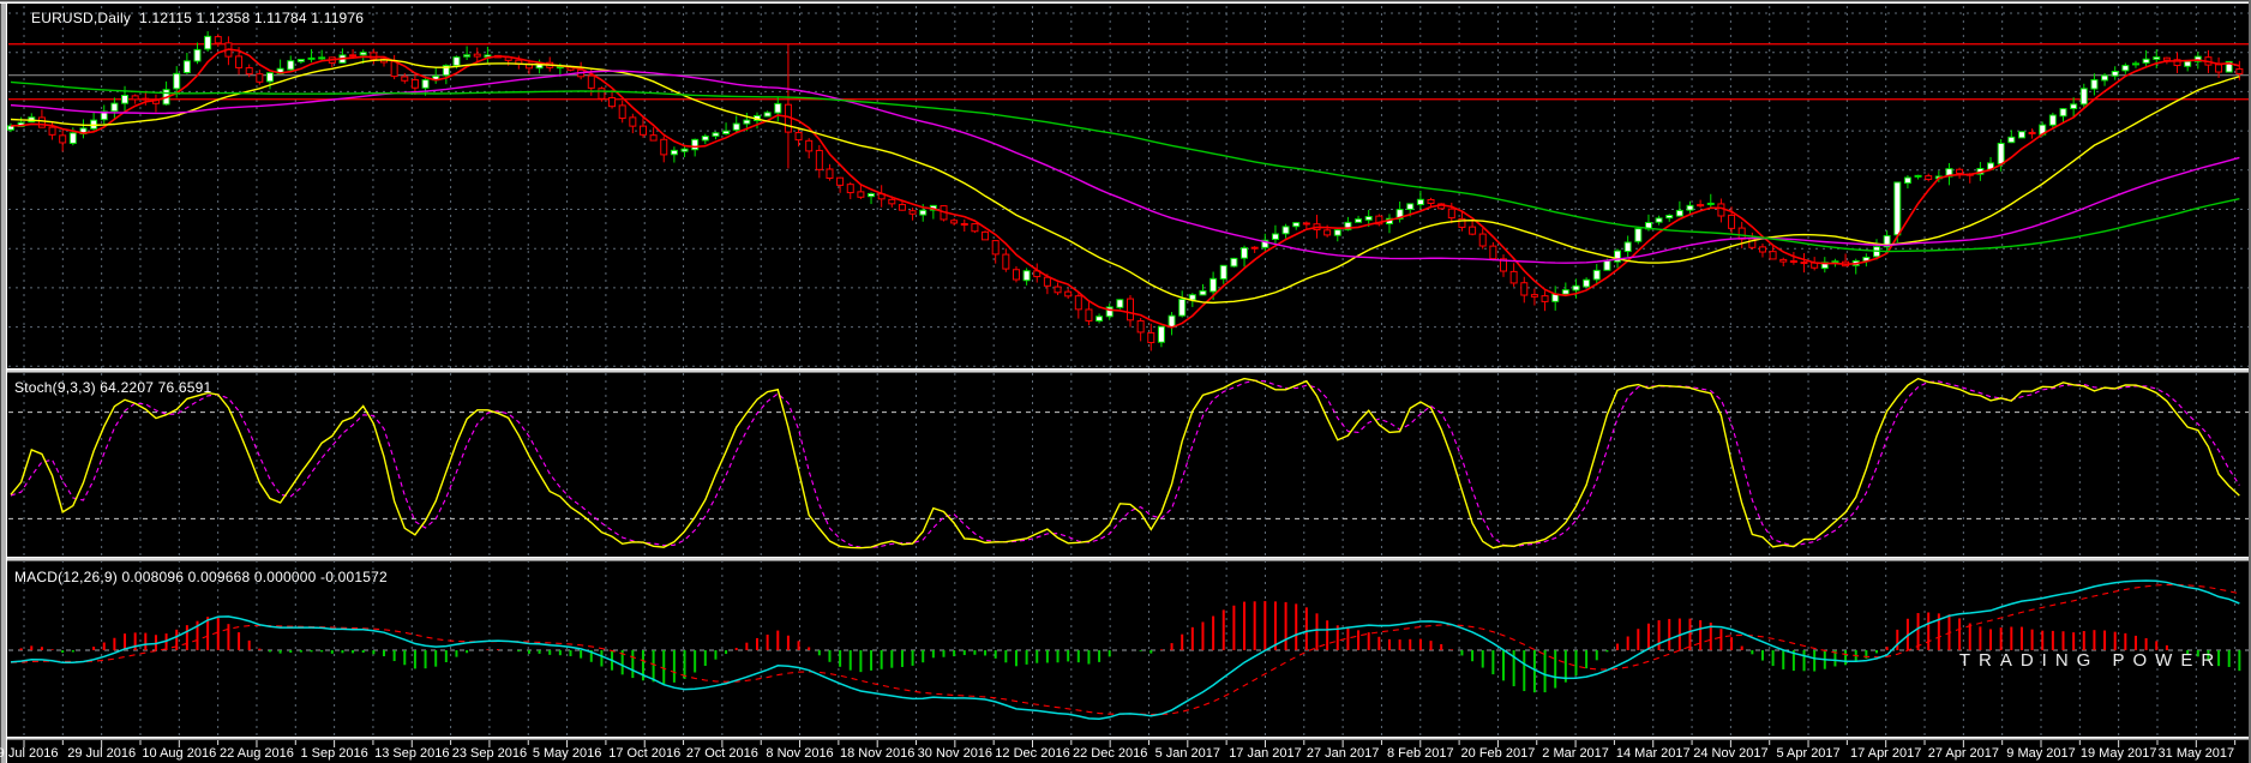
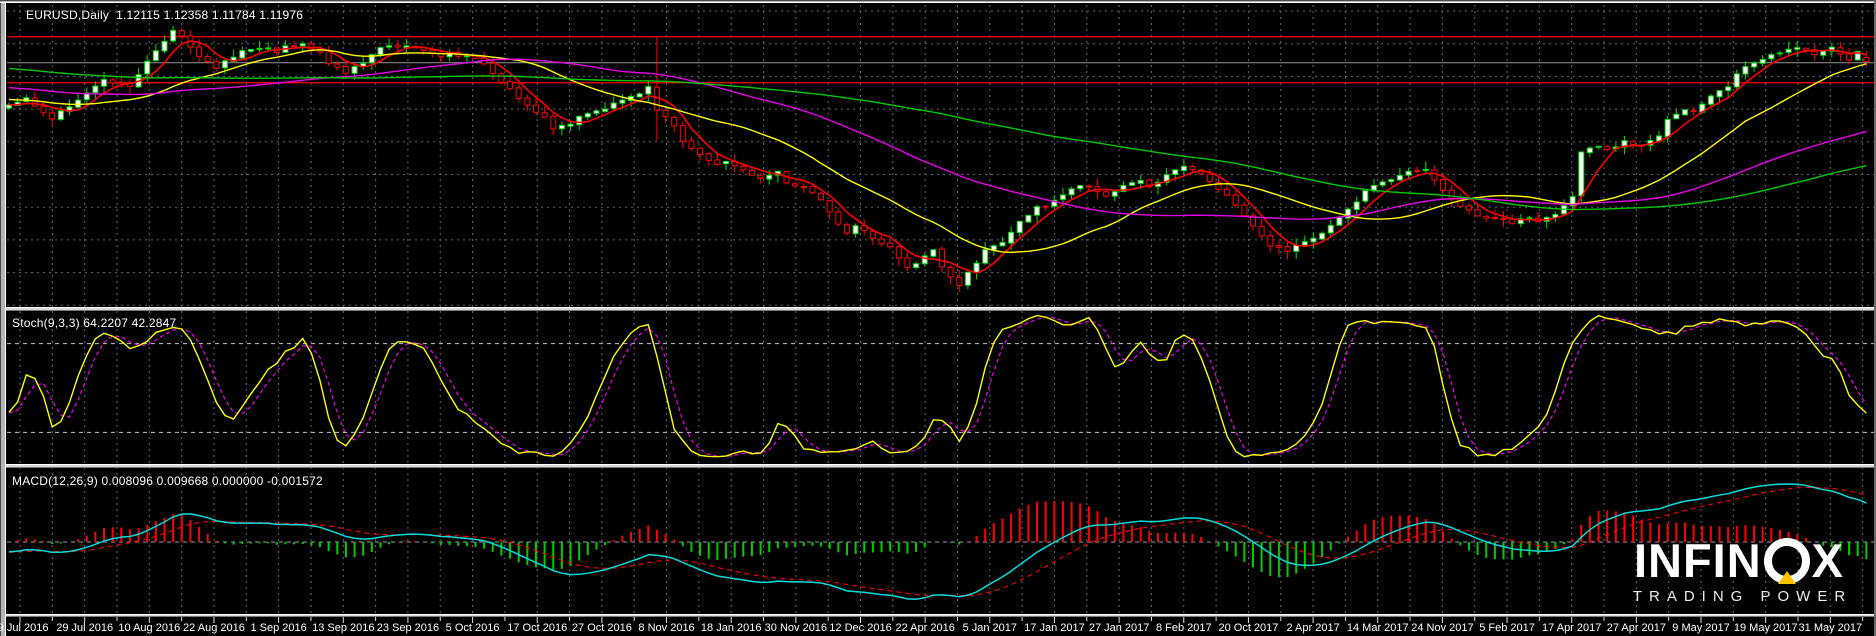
  EURUSD,Daily 1.12115 1.12358 1.11784 1.11976
- Stoch(9,3,3) 64.2207 76.6591
+ Stoch(9,3,3) 64.2207 42.2847
  MACD(12,26,9) 0.008096 0.009668 0.000000 -0.001572
  9 Jul 2016
  29 Jul 2016
  10 Aug 2016
  22 Aug 2016
  1 Sep 2016
  13 Sep 2016
  23 Sep 2016
- 5 May 2016
+ 5 Oct 2016
  17 Oct 2016
  27 Oct 2016
  8 Nov 2016
- 18 Nov 2016
+ 18 Jan 2016
  30 Nov 2016
  12 Dec 2016
- 22 Dec 2016
+ 22 Apr 2016
  5 Jan 2017
  17 Jan 2017
  27 Jan 2017
  8 Feb 2017
- 20 Feb 2017
+ 20 Oct 2017
- 2 Mar 2017
+ 2 Apr 2017
  14 Mar 2017
  24 Nov 2017
- 5 Apr 2017
+ 5 Feb 2017
  17 Apr 2017
  27 Apr 2017
  9 May 2017
  19 May 2017
  31 May 2017
+ INFIN
+ X
  TRADING POWER
